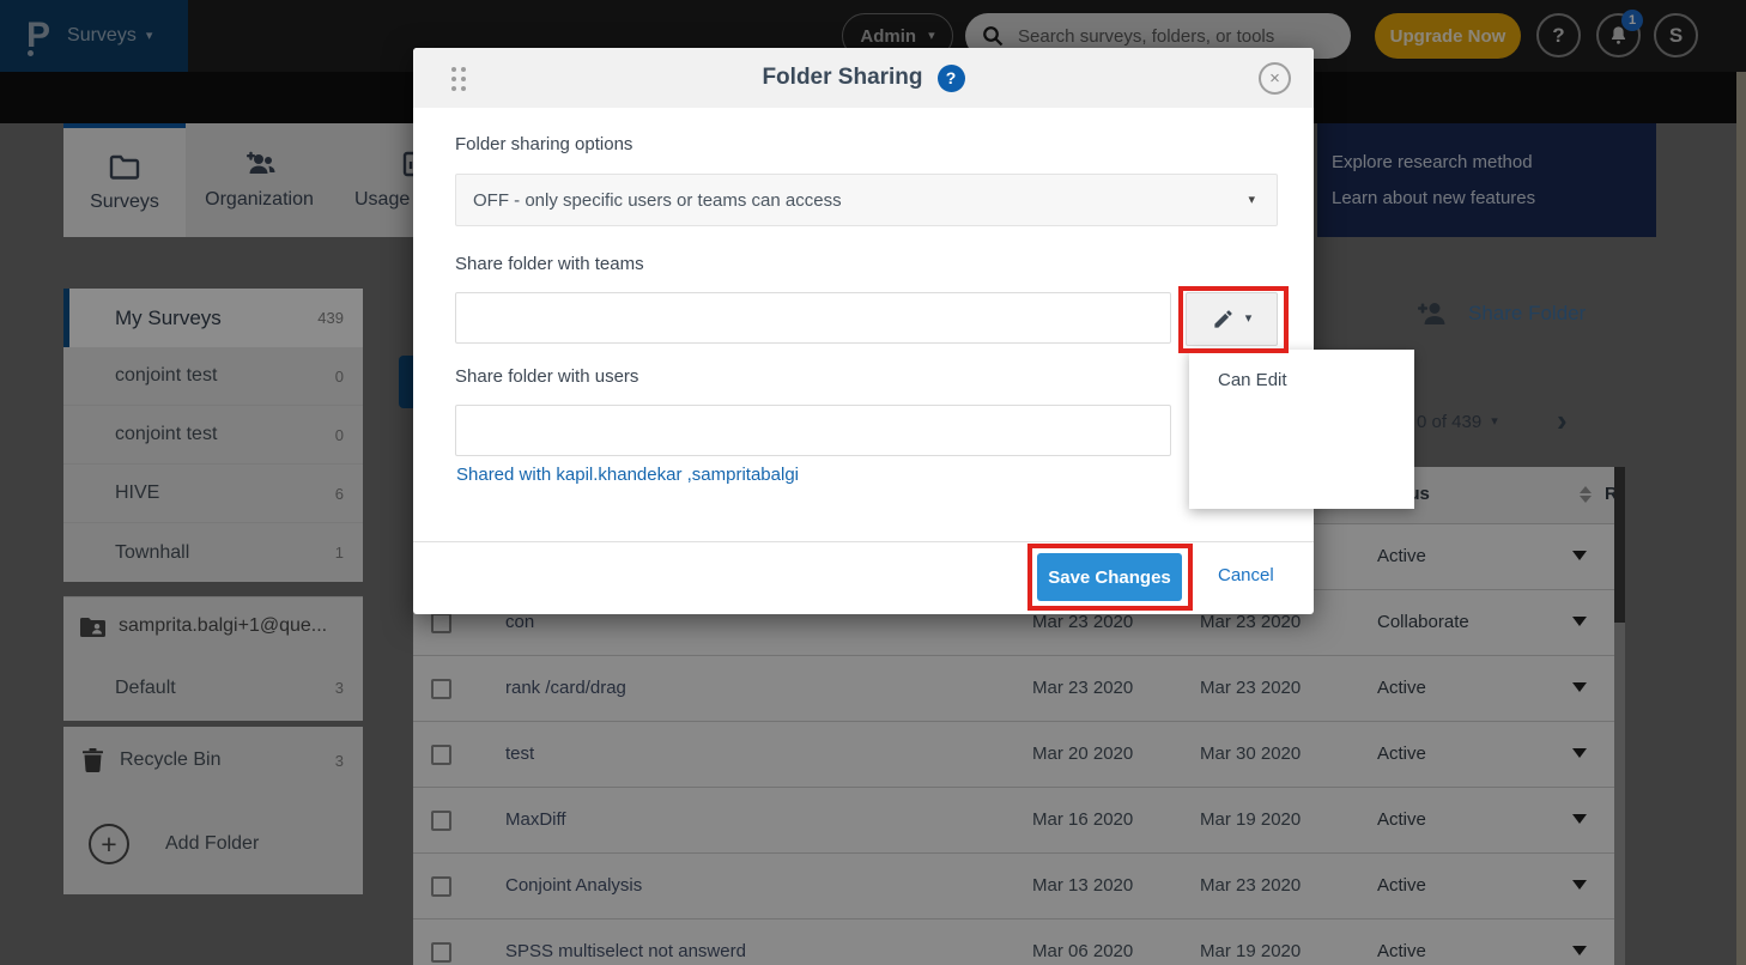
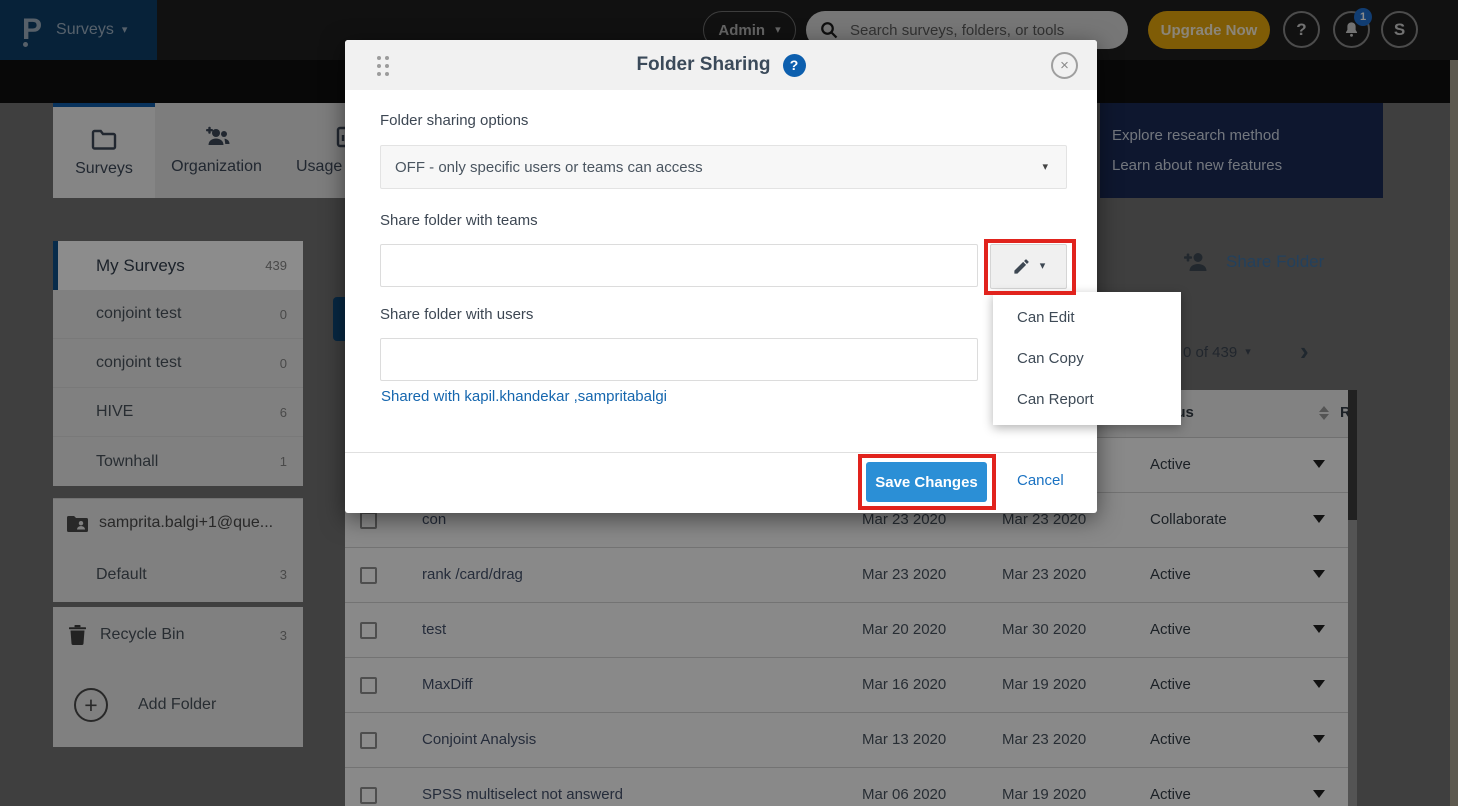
  P
  Surveys
  ▾
  Admin
  ▾
  Search surveys, folders, or tools
  Upgrade Now
  ?
  1
  S
  Surveys
  Organization
  Usage
  Explore research method
  Learn about new features
  My Surveys
  439
  conjoint test
  0
  conjoint test
  0
  HIVE
  6
  Townhall
  1
  samprita.balgi+1@que...
  Default
  3
  Recycle Bin
  3
  +
  Add Folder
  Share Folder
  0 of 439
  ▾
  ›
  R
  Active
  con
  Mar 23 2020
  Mar 23 2020
  Collaborate
  rank /card/drag
  Mar 23 2020
  Mar 23 2020
  Active
  test
  Mar 20 2020
  Mar 30 2020
  Active
  MaxDiff
  Mar 16 2020
  Mar 19 2020
  Active
  Conjoint Analysis
  Mar 13 2020
  Mar 23 2020
  Active
  SPSS multiselect not answerd
  Mar 06 2020
  Mar 19 2020
  Active
  Folder Sharing
  ?
  ×
  Folder sharing options
  OFF - only specific users or teams can access
  ▾
  Share folder with teams
  ▾
  Share folder with users
  Shared with kapil.khandekar ,sampritabalgi
  Save Changes
  Cancel
  Can Edit
+ Can Copy
+ Can Report
